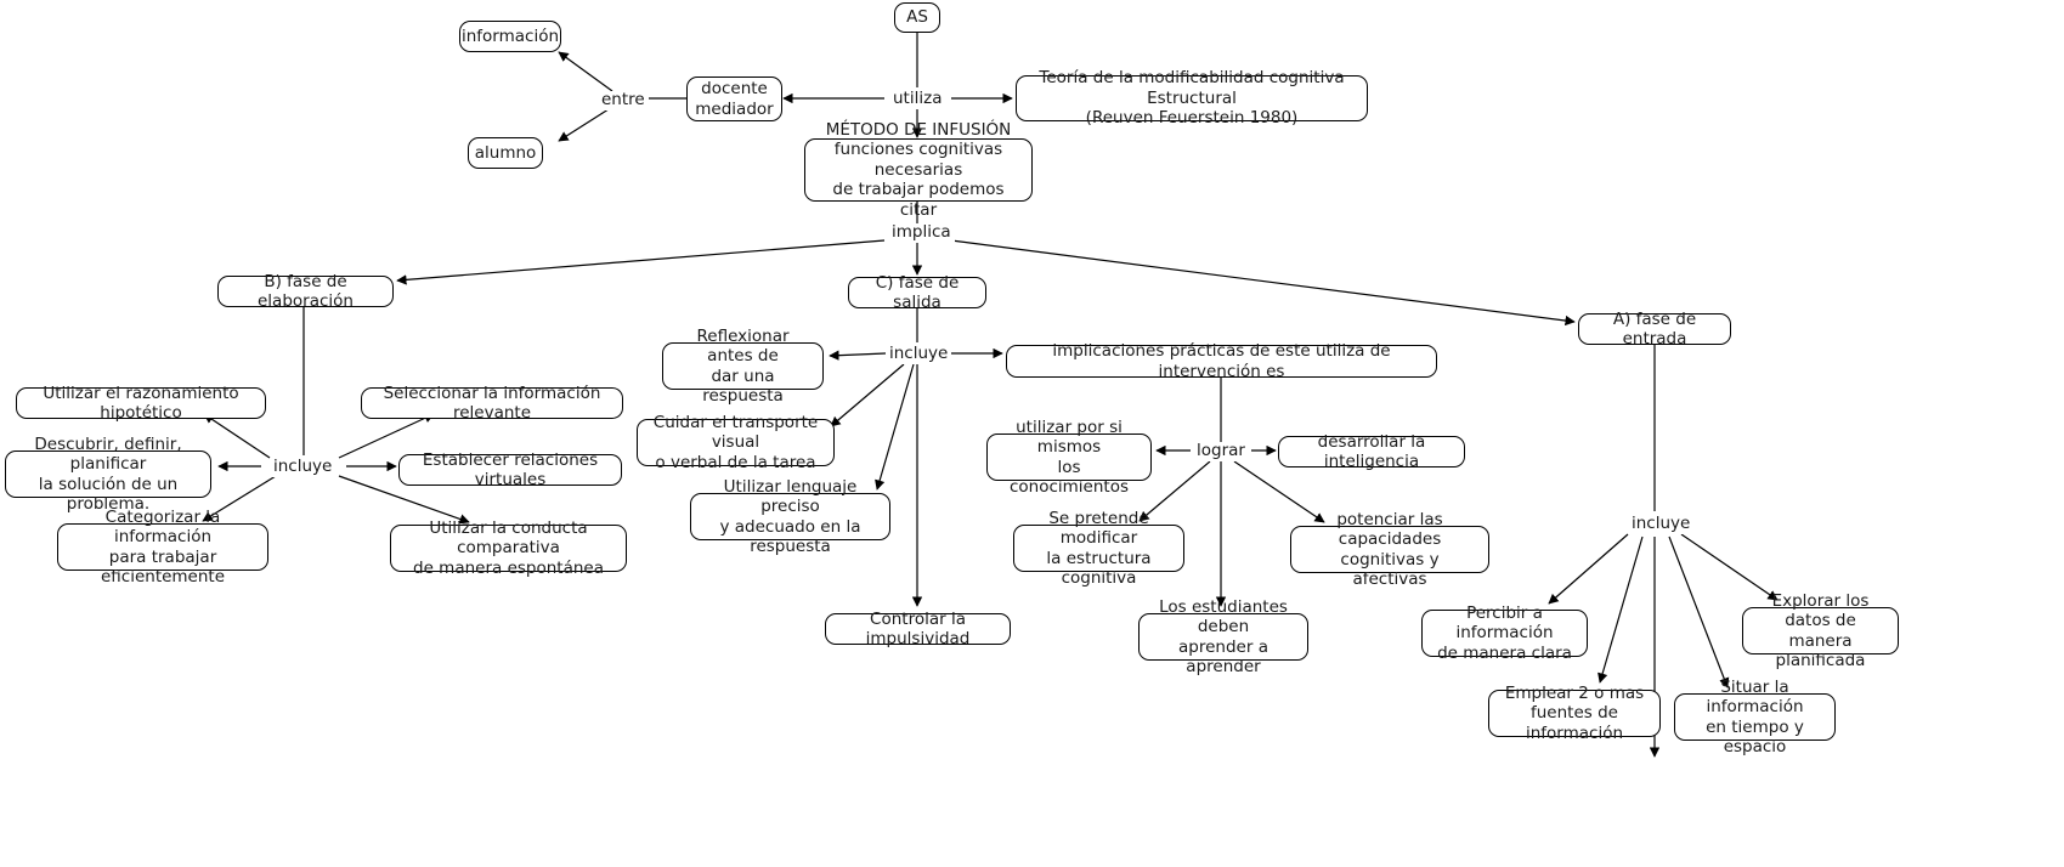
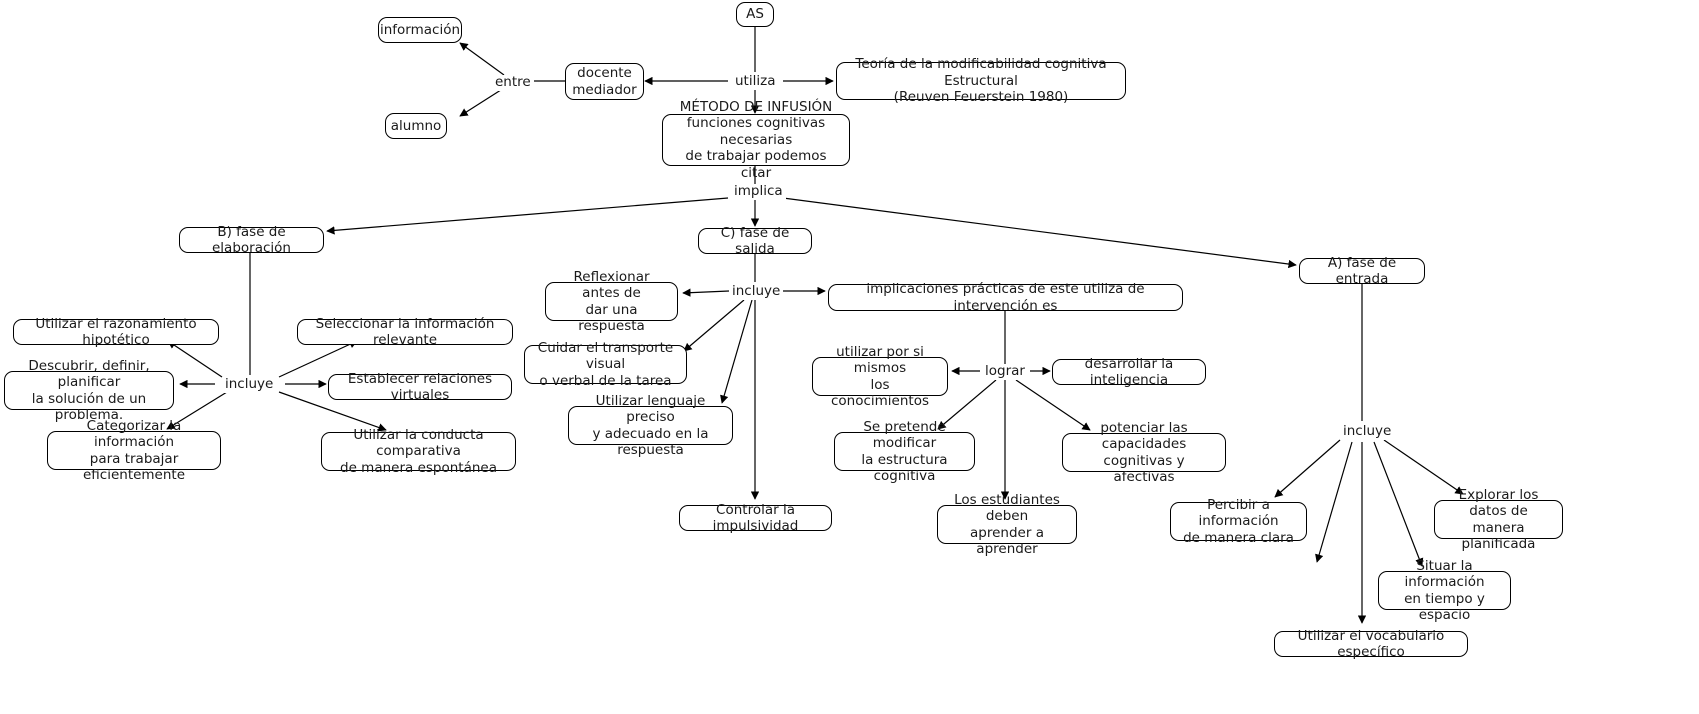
  AS
  información
  alumno
  docente
  mediador
  Teoría de la modificabilidad cognitiva Estructural
  (Reuven Feuerstein 1980)
  MÉTODO DE INFUSIÓN
  funciones cognitivas necesarias
  de trabajar podemos citar
  B) fase de elaboración
  C) fase de salida
  A) fase de entrada
  Utilizar el razonamiento hipotético
  Descubrir, definir, planificar
  la solución de un problema.
  Categorizar la información
  para trabajar eficientemente
  Seleccionar la información relevante
  Establecer relaciones virtuales
  Utilizar la conducta comparativa
  de manera espontánea
  Reflexionar antes de
  dar una respuesta
  Cuidar el transporte visual
  o verbal de la tarea
  Utilizar lenguaje preciso
  y adecuado en la respuesta
  Controlar la impulsividad
  implicaciones prácticas de este utiliza de intervención es
  utilizar por si mismos
  los conocimientos
  desarrollar la inteligencia
  Se pretende modificar
  la estructura cognitiva
  potenciar las capacidades
  cognitivas y afectivas
  Los estudiantes deben
  aprender a aprender
  Percibir a información
  de manera clara
- Emplear 2 o mas
- fuentes de información
  Situar la información
  en tiempo y espacio
  Explorar los datos de
  manera planificada
+ Utilizar el vocabulario específico
  utiliza
  entre
  implica
  incluye
  incluye
  lograr
  incluye
